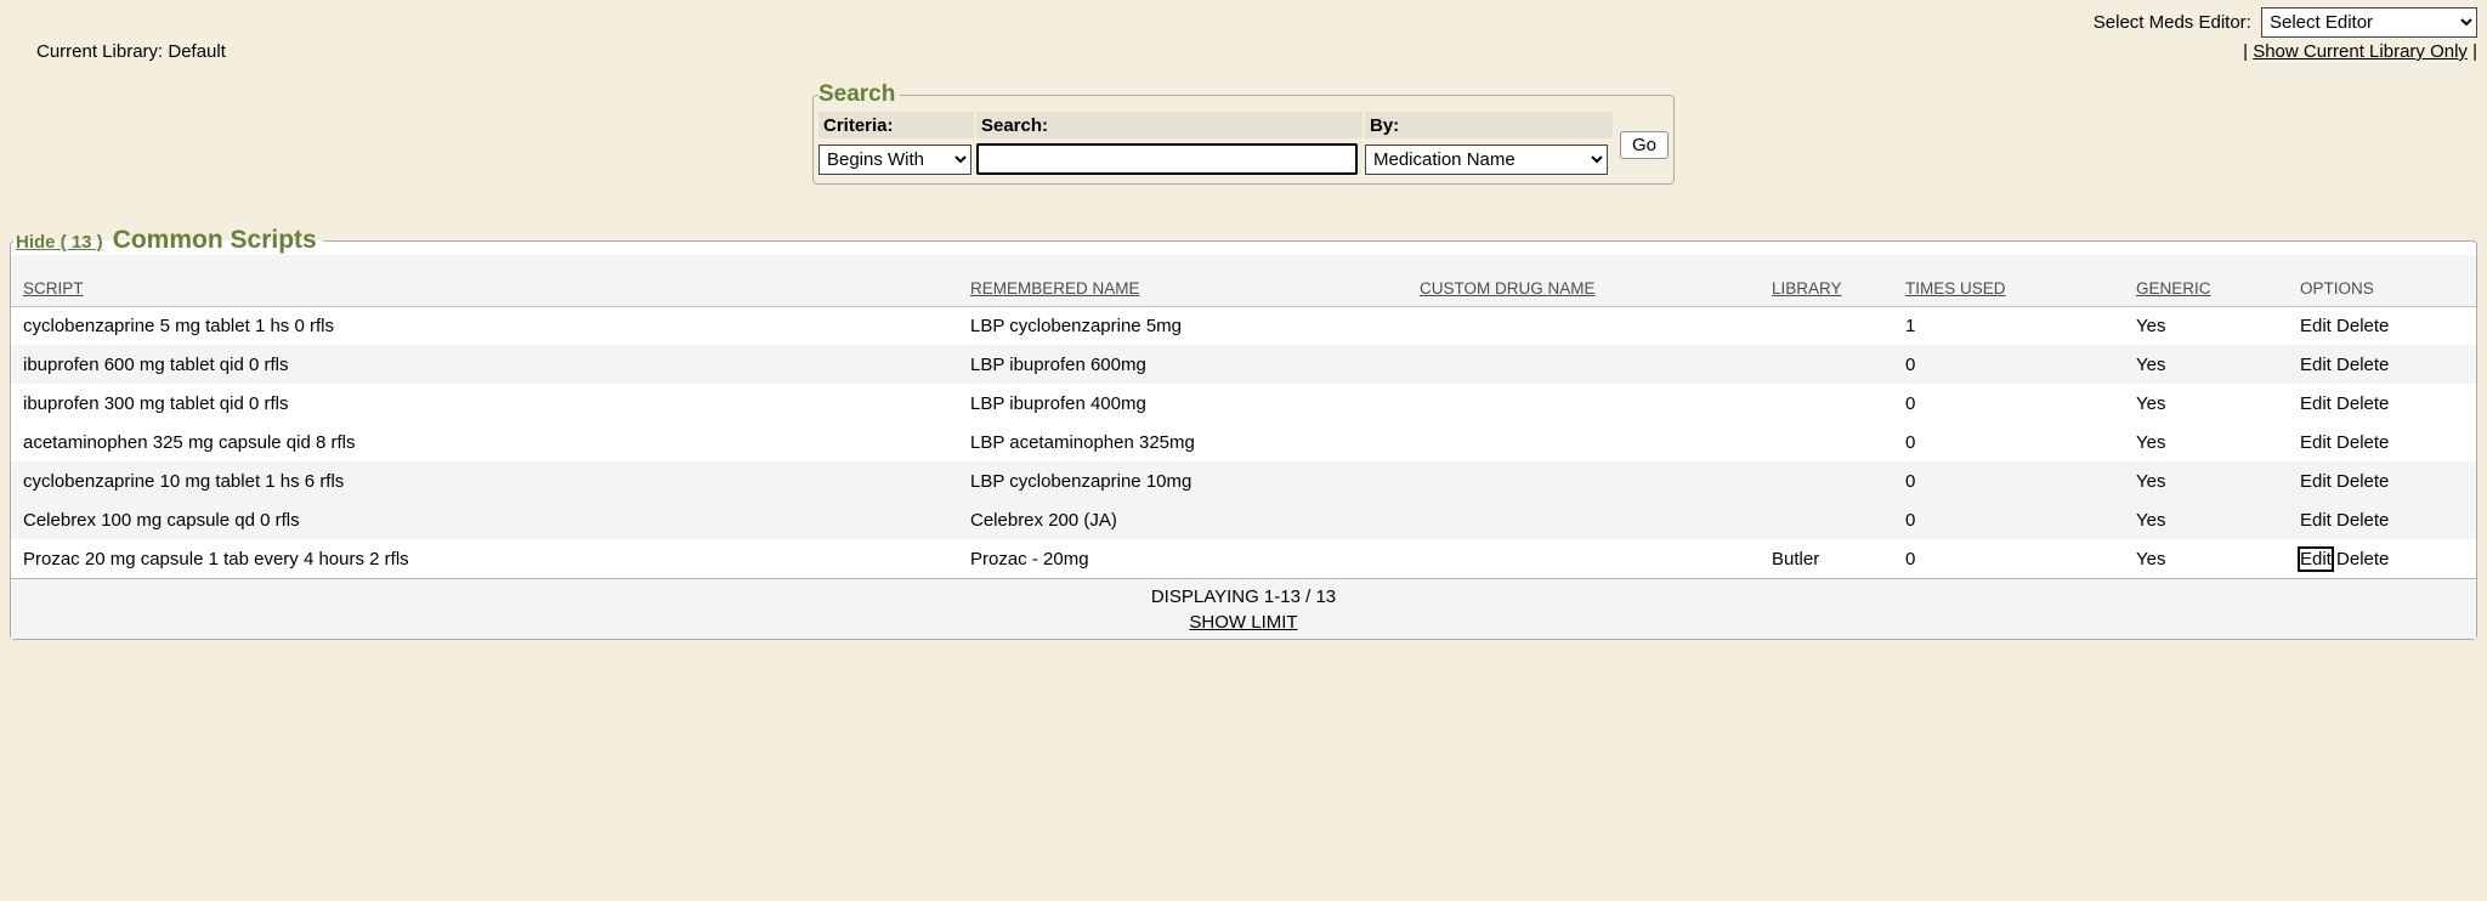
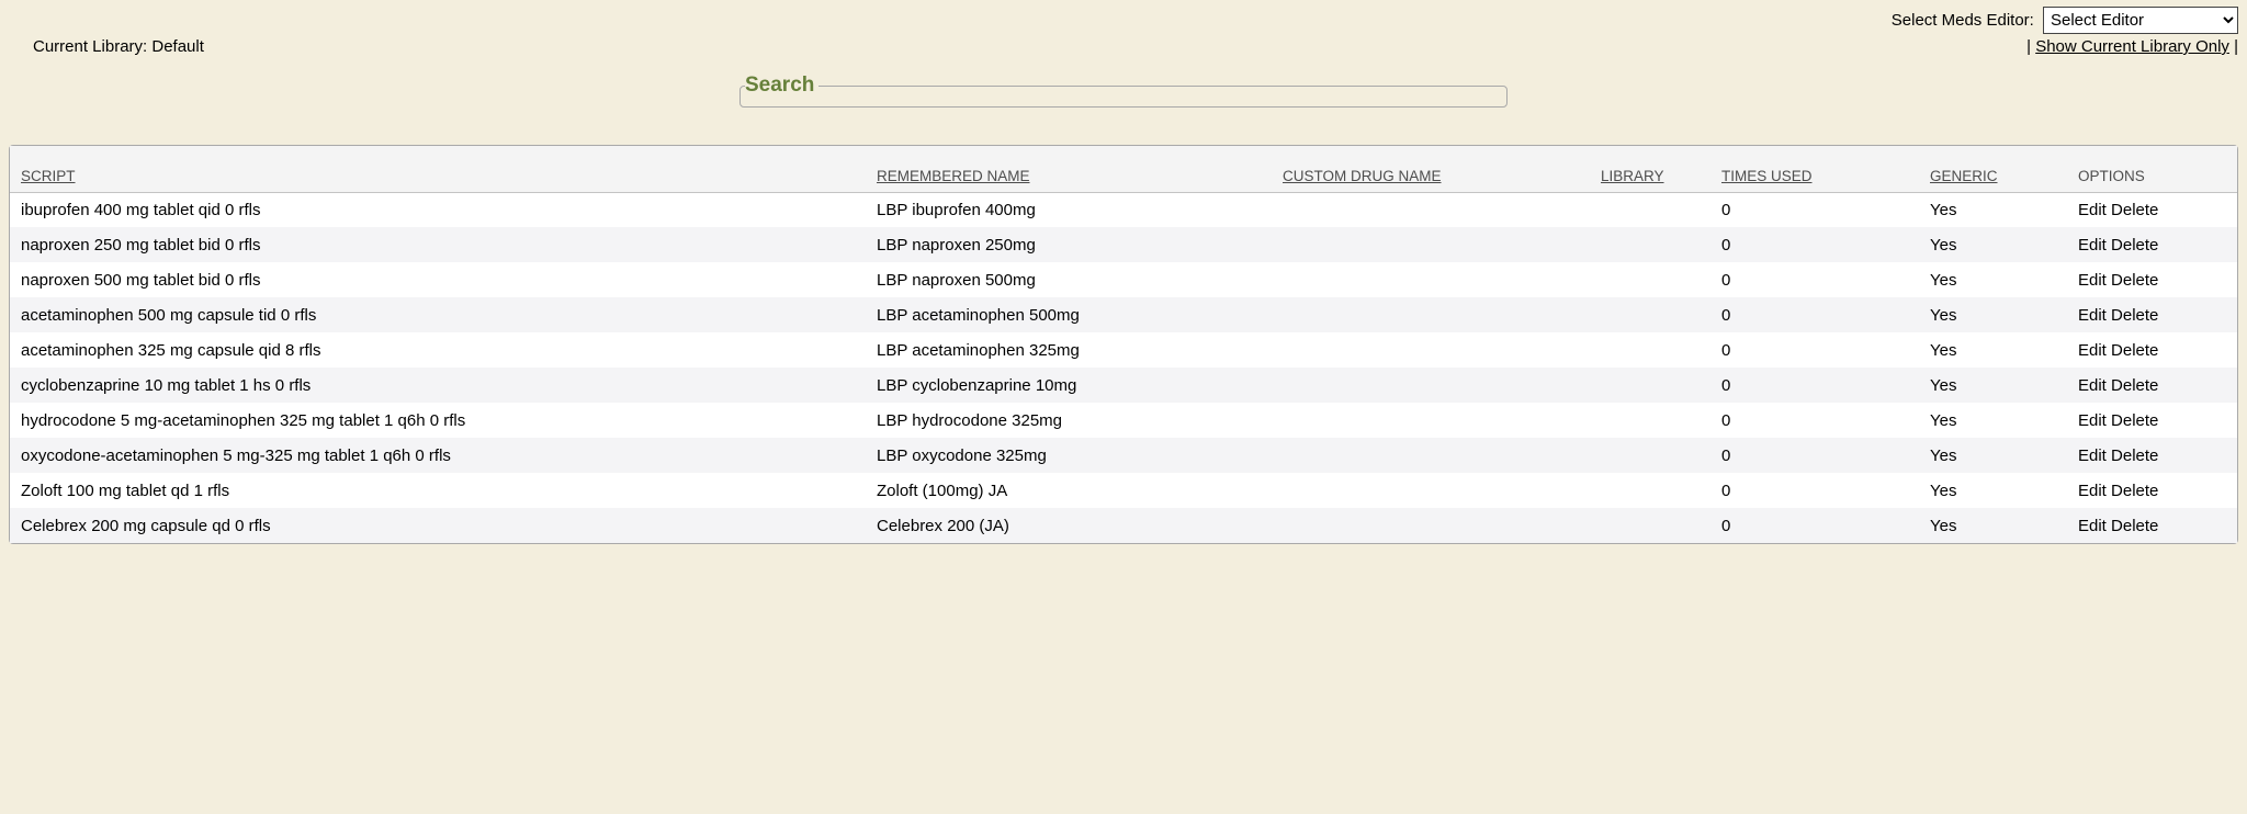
  Select Meds Editor: Select Editor
  Current Library: Default
  | Show Current Library Only |
  Search
- Criteria:
- Search:
- By:
- Begins With
- Medication Name
- Go
- Hide ( 13 )
- Common Scripts
  SCRIPT	REMEMBERED NAME	CUSTOM DRUG NAME	LIBRARY	TIMES USED	GENERIC	OPTIONS
- cyclobenzaprine 5 mg tablet 1 hs 0 rfls	LBP cyclobenzaprine 5mg			1	Yes	Edit Delete
- ibuprofen 600 mg tablet qid 0 rfls	LBP ibuprofen 600mg			0	Yes	Edit Delete
- ibuprofen 300 mg tablet qid 0 rfls	LBP ibuprofen 400mg			0	Yes	Edit Delete
+ ibuprofen 400 mg tablet qid 0 rfls	LBP ibuprofen 400mg			0	Yes	Edit Delete
+ naproxen 250 mg tablet bid 0 rfls	LBP naproxen 250mg			0	Yes	Edit Delete
+ naproxen 500 mg tablet bid 0 rfls	LBP naproxen 500mg			0	Yes	Edit Delete
+ acetaminophen 500 mg capsule tid 0 rfls	LBP acetaminophen 500mg			0	Yes	Edit Delete
  acetaminophen 325 mg capsule qid 8 rfls	LBP acetaminophen 325mg			0	Yes	Edit Delete
- cyclobenzaprine 10 mg tablet 1 hs 6 rfls	LBP cyclobenzaprine 10mg			0	Yes	Edit Delete
+ cyclobenzaprine 10 mg tablet 1 hs 0 rfls	LBP cyclobenzaprine 10mg			0	Yes	Edit Delete
+ hydrocodone 5 mg-acetaminophen 325 mg tablet 1 q6h 0 rfls	LBP hydrocodone 325mg			0	Yes	Edit Delete
+ oxycodone-acetaminophen 5 mg-325 mg tablet 1 q6h 0 rfls	LBP oxycodone 325mg			0	Yes	Edit Delete
+ Zoloft 100 mg tablet qd 1 rfls	Zoloft (100mg) JA			0	Yes	Edit Delete
- Celebrex 100 mg capsule qd 0 rfls	Celebrex 200 (JA)			0	Yes	Edit Delete
+ Celebrex 200 mg capsule qd 0 rfls	Celebrex 200 (JA)			0	Yes	Edit Delete
- Prozac 20 mg capsule 1 tab every 4 hours 2 rfls	Prozac - 20mg		Butler	0	Yes	Edit Delete
- DISPLAYING 1-13 / 13
- SHOW LIMIT
